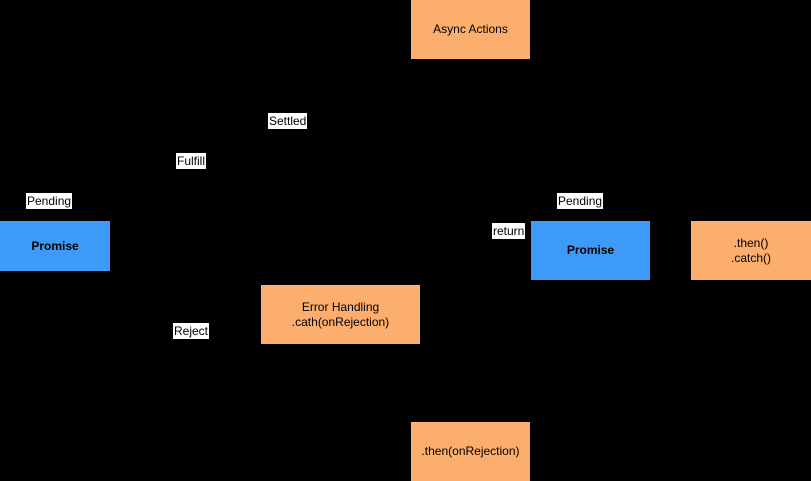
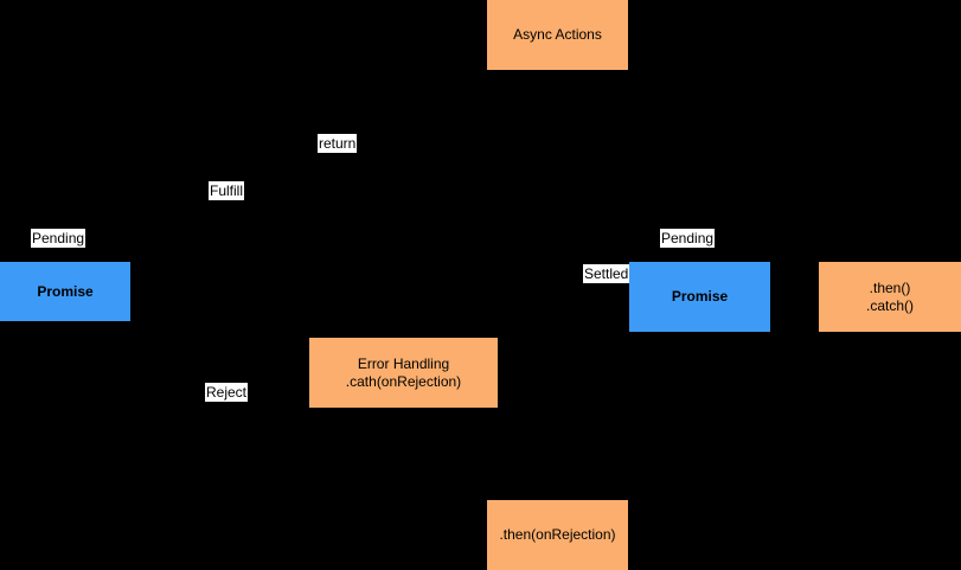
  Async Actions
  Promise
  Error Handling
  .cath(onRejection)
  Promise
  .then()
  .catch()
  .then(onRejection)
  Pending
  Fulfill
- Settled
+ return
  Reject
- return
+ Settled
  Pending
